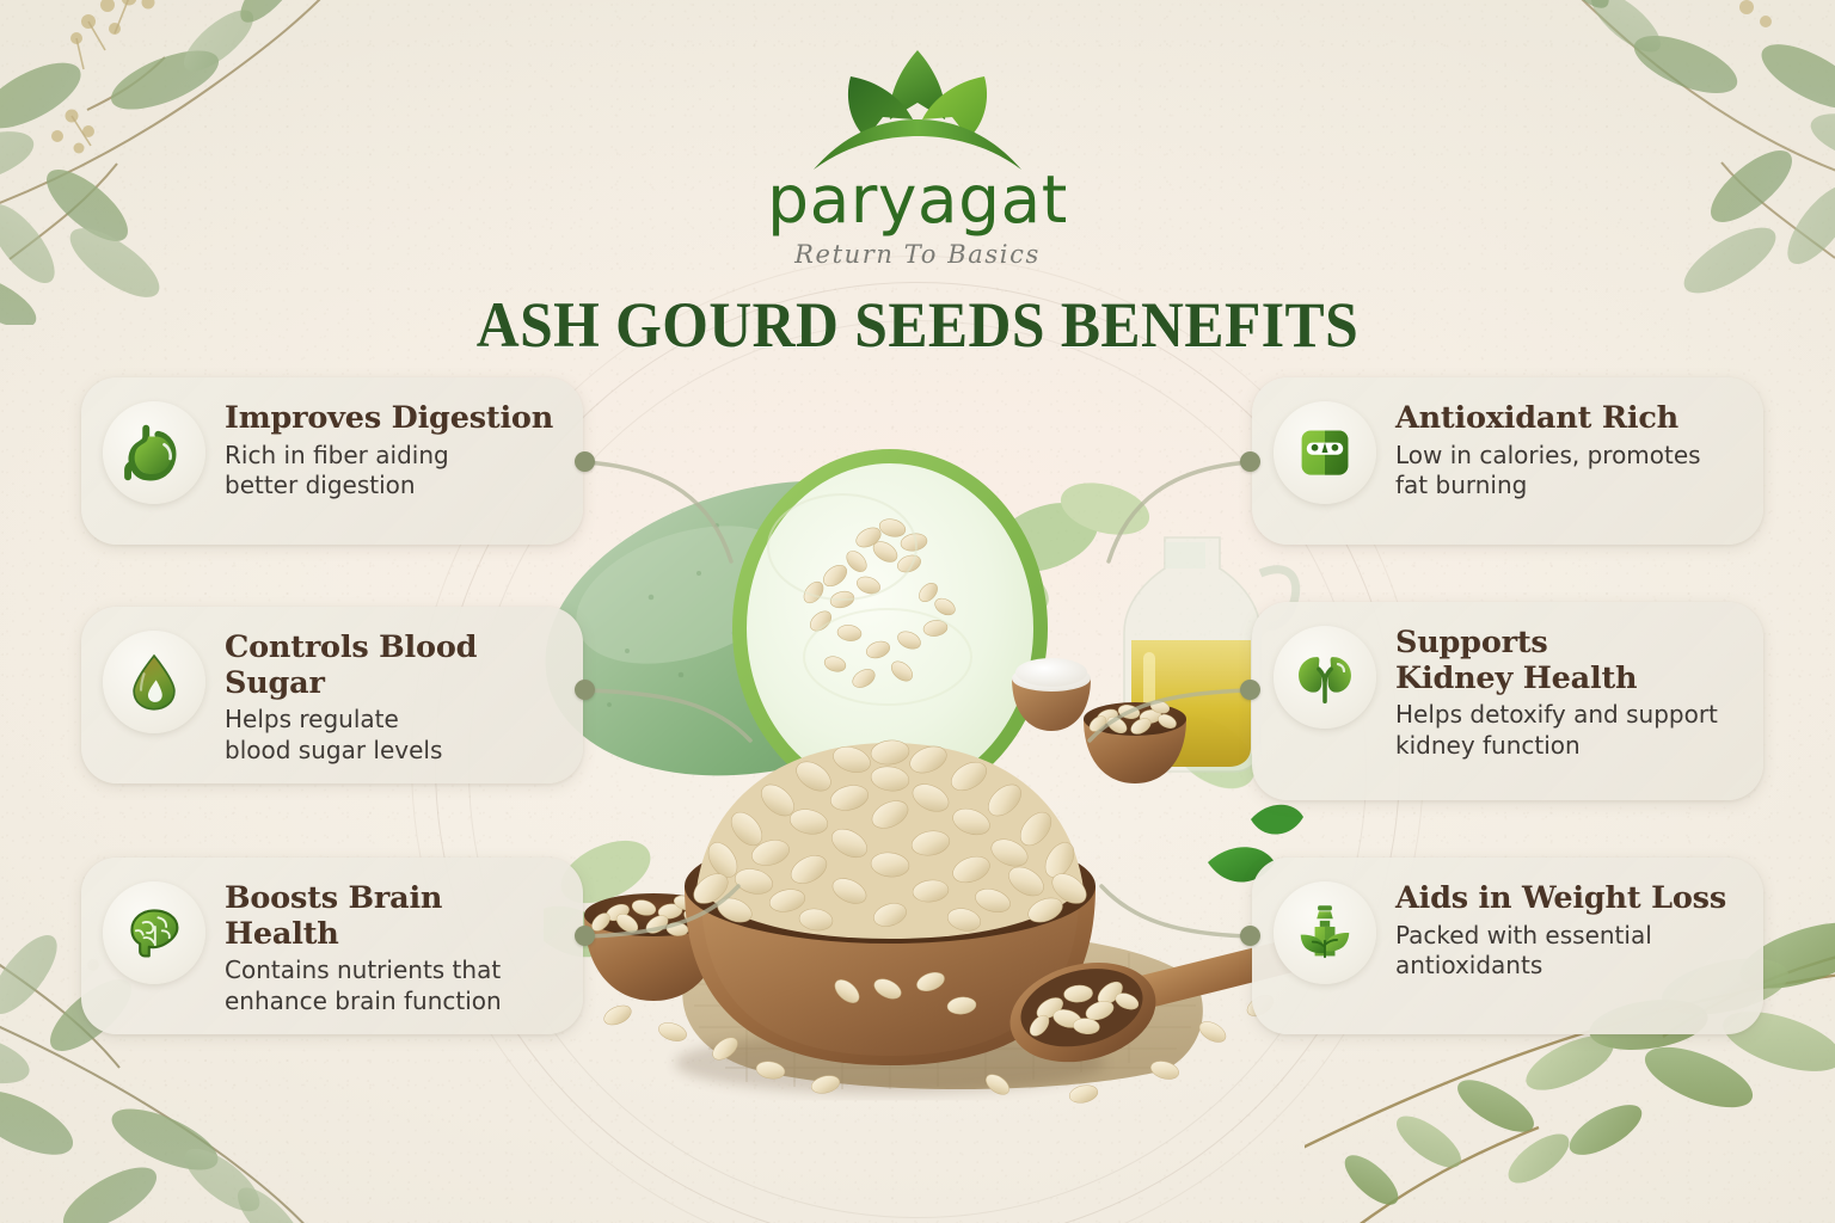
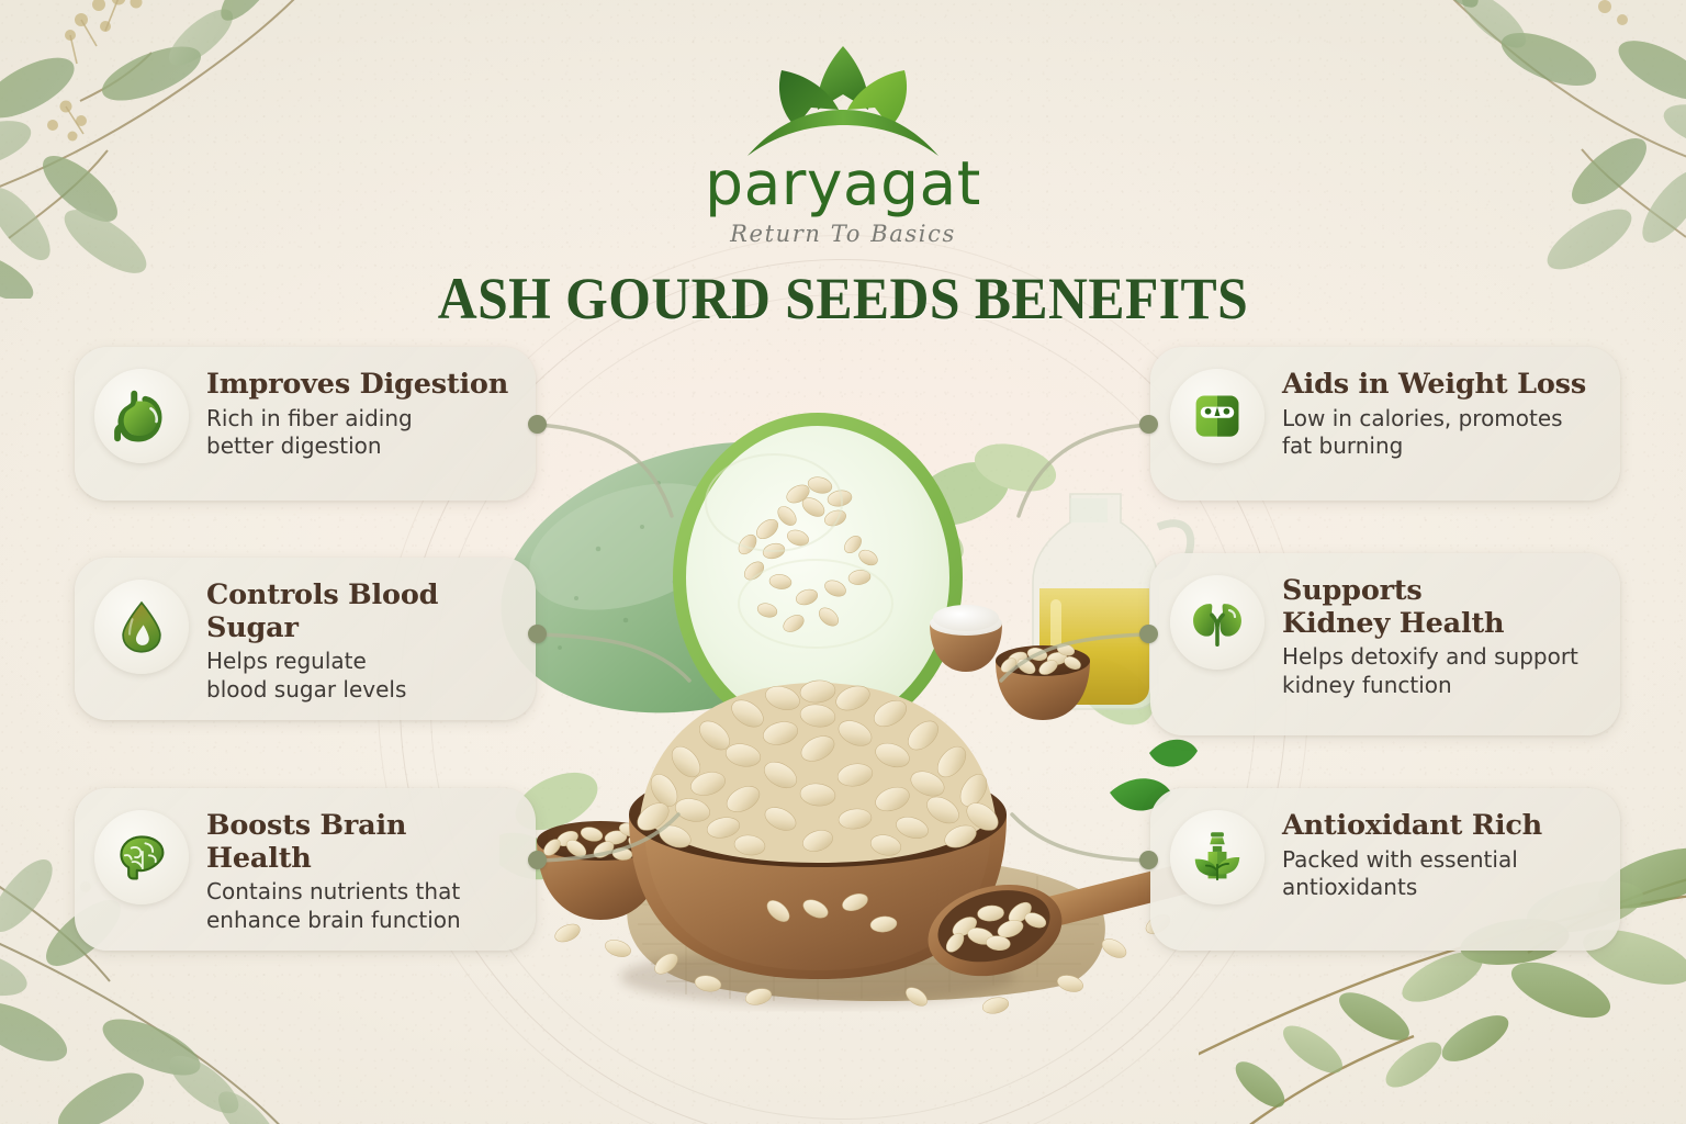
  paryagat
  Return To Basics
  ASH GOURD SEEDS BENEFITS
  Improves Digestion
  Rich in fiber aiding
  better digestion
  Controls Blood Sugar
  Helps regulate
  blood sugar levels
  Boosts Brain Health
  Contains nutrients that
  enhance brain function
- Antioxidant Rich
+ Aids in Weight Loss
  Low in calories, promotes
  fat burning
  Supports
  Kidney Health
  Helps detoxify and support
  kidney function
- Aids in Weight Loss
+ Antioxidant Rich
  Packed with essential
  antioxidants
